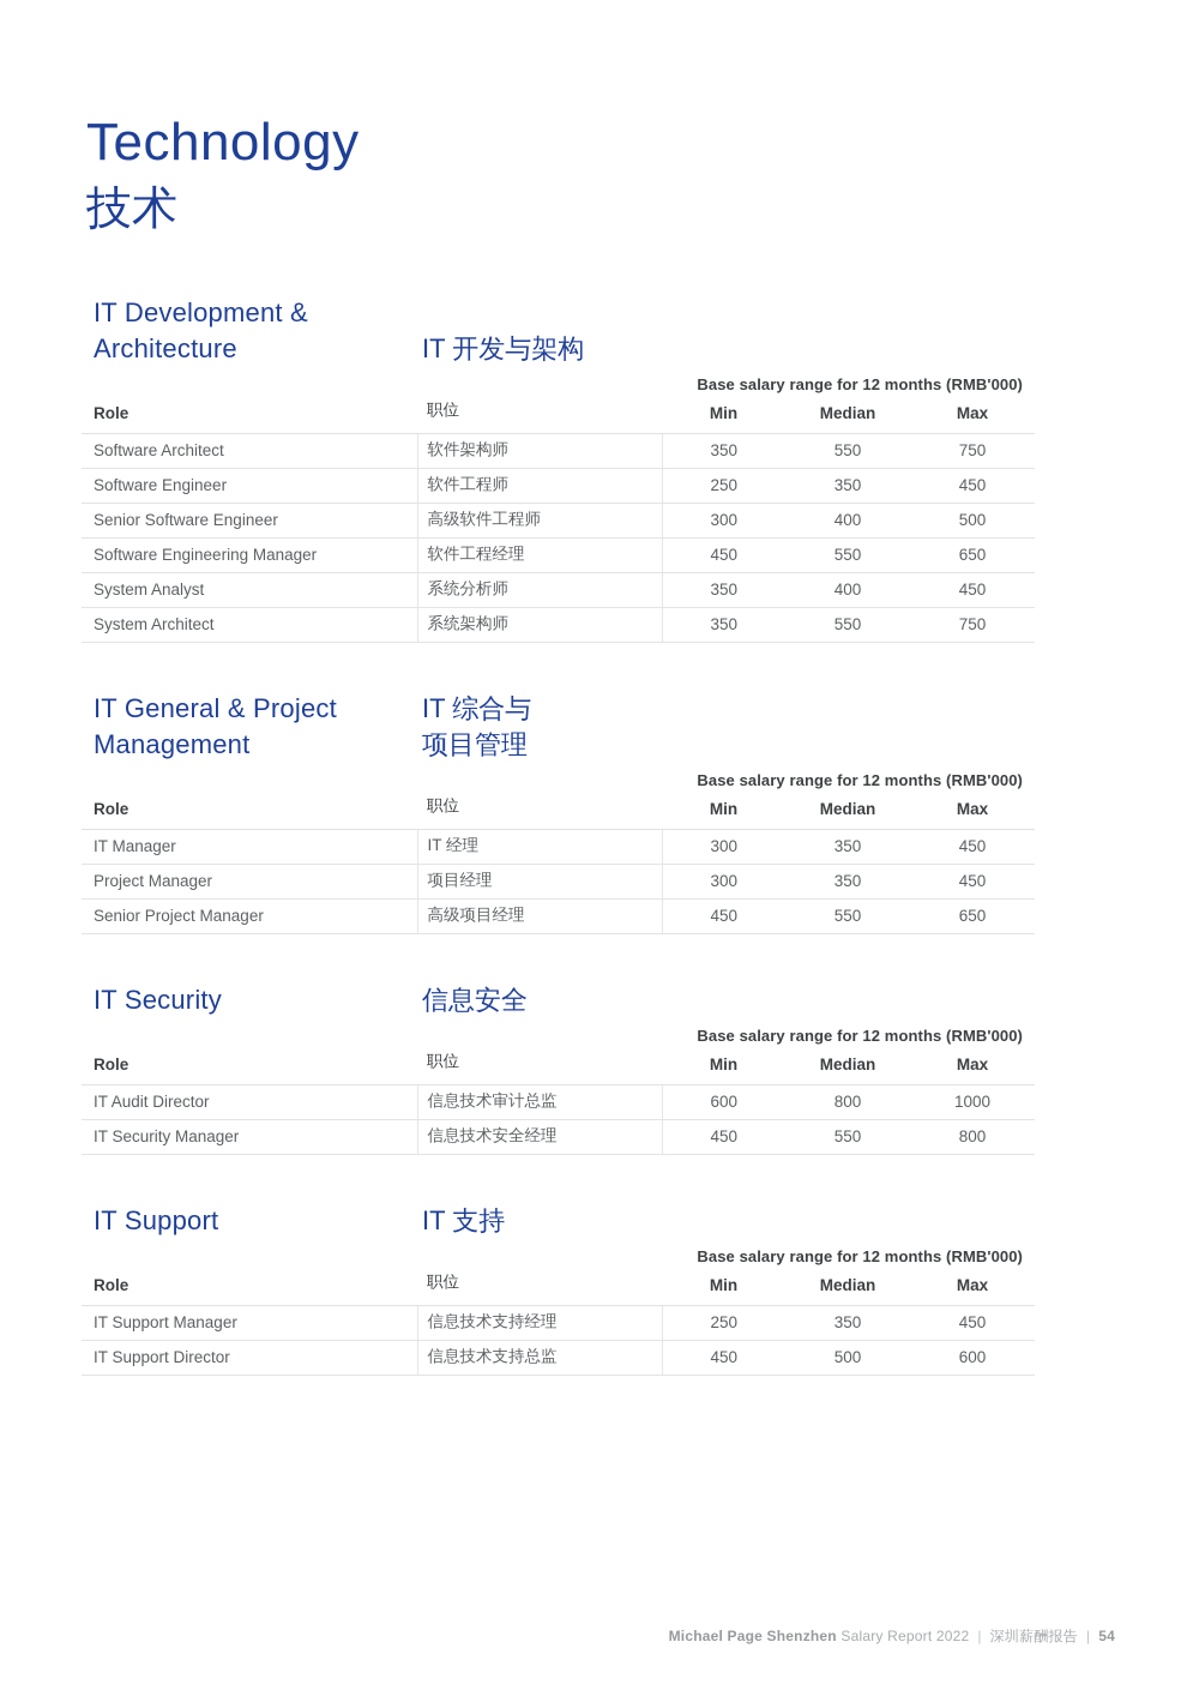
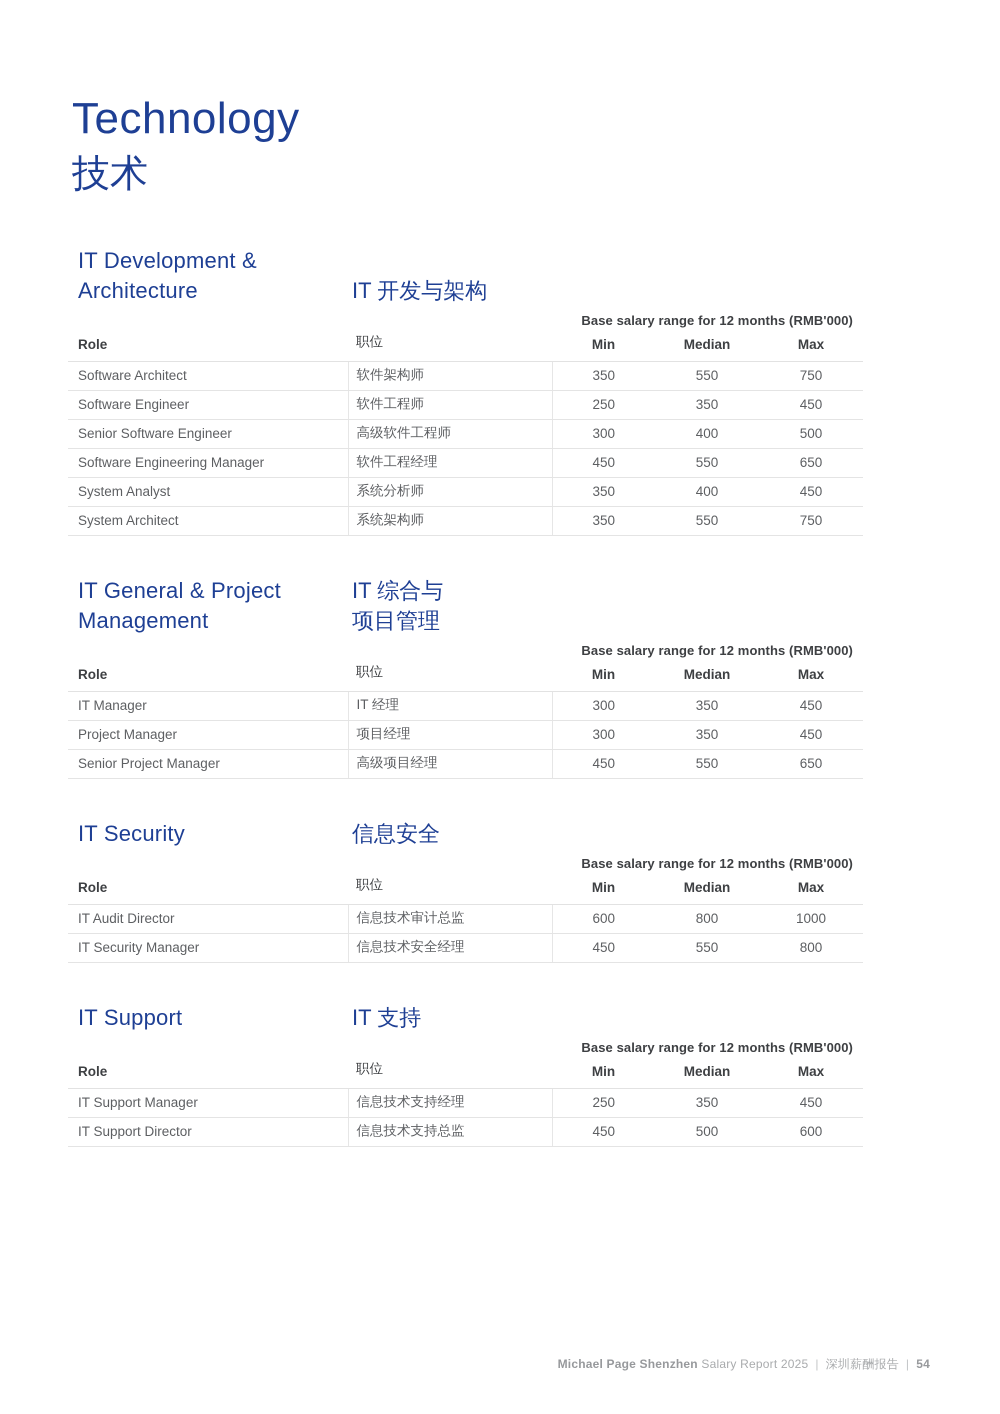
  Technology
  技术
  IT Development &
  Architecture
  IT 开发与架构
  Base salary range for 12 months (RMB'000)
  Role	职位	Min	Median	Max
  Software Architect	软件架构师	350	550	750
  Software Engineer	软件工程师	250	350	450
  Senior Software Engineer	高级软件工程师	300	400	500
  Software Engineering Manager	软件工程经理	450	550	650
  System Analyst	系统分析师	350	400	450
  System Architect	系统架构师	350	550	750
  IT General & Project
  Management
  IT 综合与
  项目管理
  Base salary range for 12 months (RMB'000)
  Role	职位	Min	Median	Max
  IT Manager	IT 经理	300	350	450
  Project Manager	项目经理	300	350	450
  Senior Project Manager	高级项目经理	450	550	650
  IT Security
  信息安全
  Base salary range for 12 months (RMB'000)
  Role	职位	Min	Median	Max
  IT Audit Director	信息技术审计总监	600	800	1000
  IT Security Manager	信息技术安全经理	450	550	800
  IT Support
  IT 支持
  Base salary range for 12 months (RMB'000)
  Role	职位	Min	Median	Max
  IT Support Manager	信息技术支持经理	250	350	450
  IT Support Director	信息技术支持总监	450	500	600
- Michael Page Shenzhen Salary Report 2022 | 深圳薪酬报告 | 54
+ Michael Page Shenzhen Salary Report 2025 | 深圳薪酬报告 | 54
